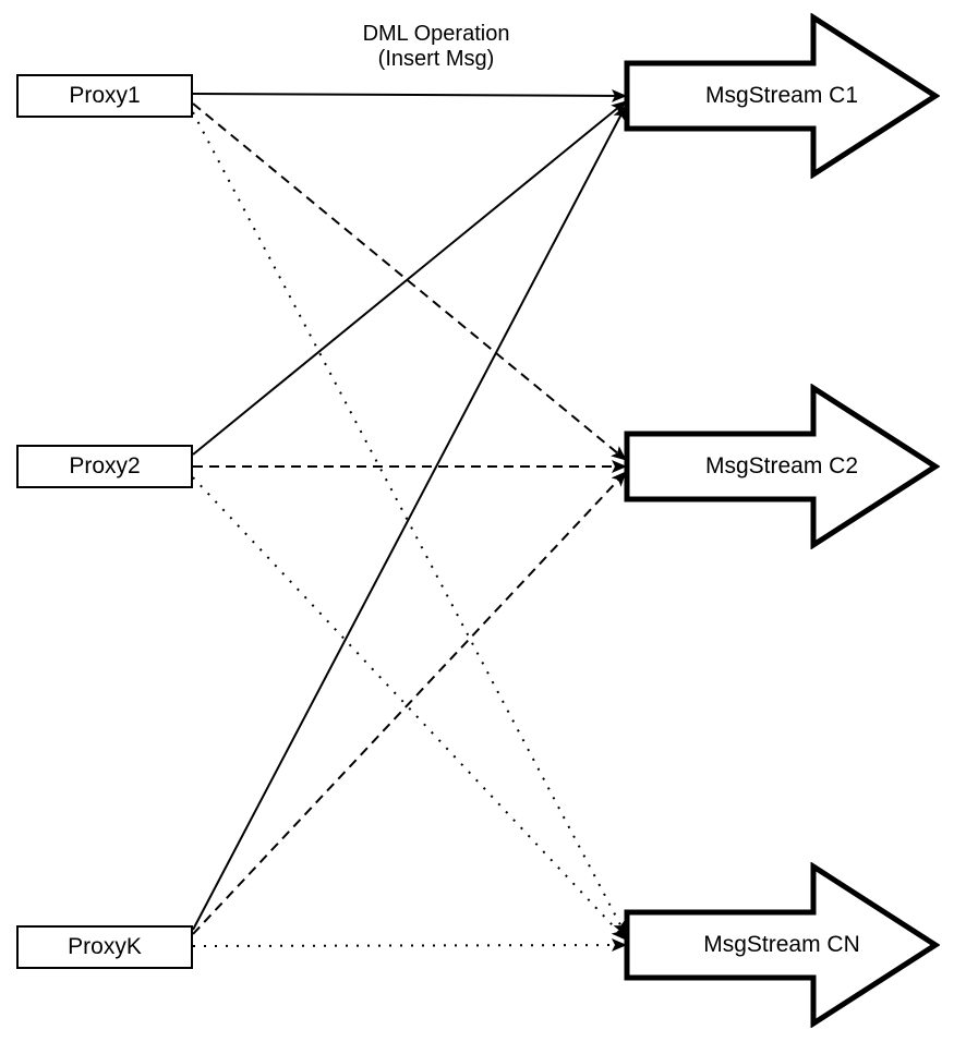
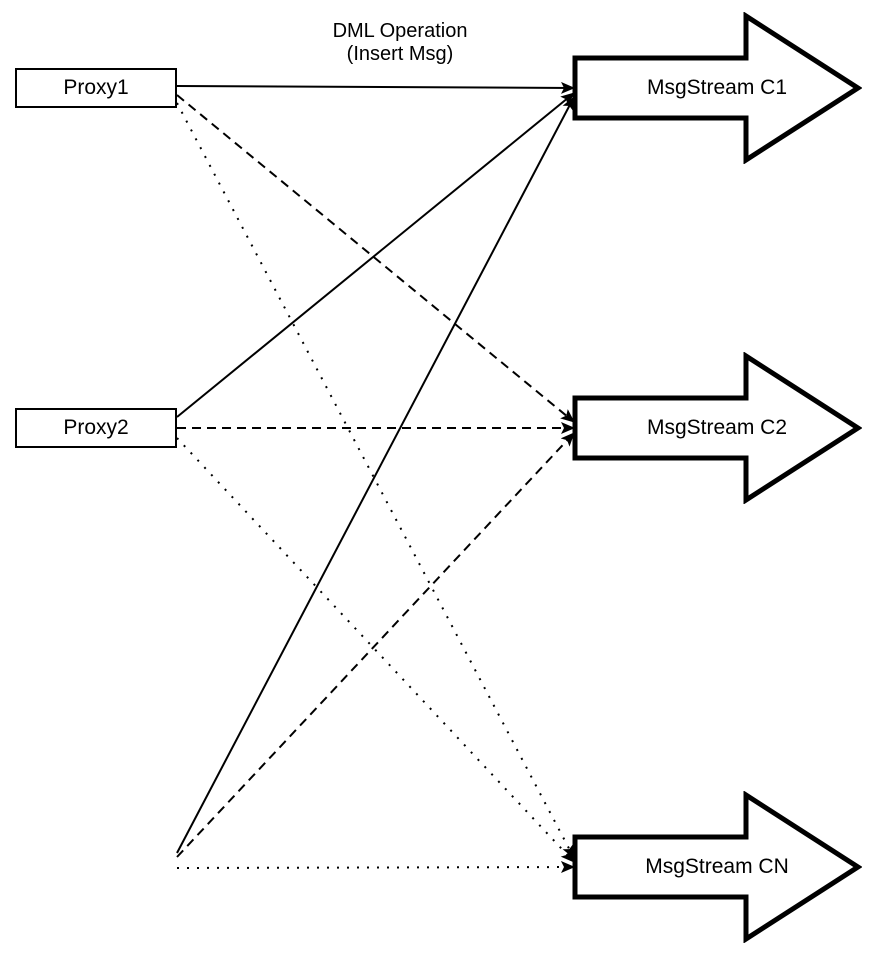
  DML Operation
  (Insert Msg)
  Proxy1
  Proxy2
- ProxyK
  MsgStream C1
  MsgStream C2
  MsgStream CN
